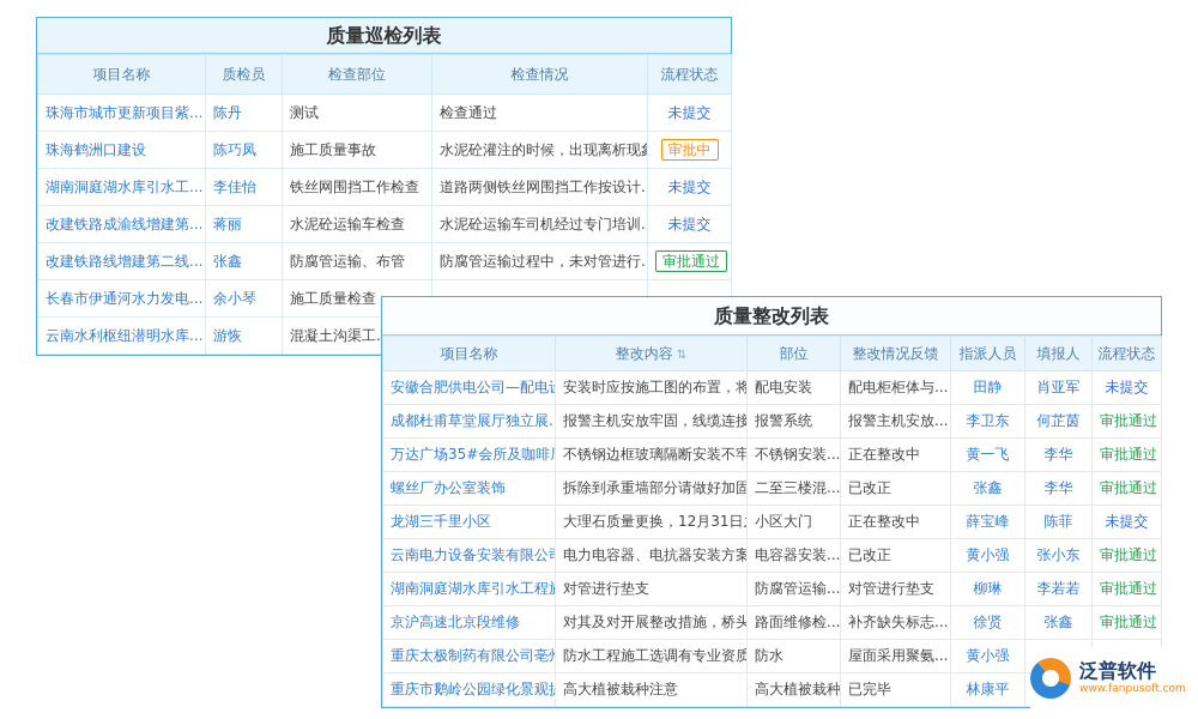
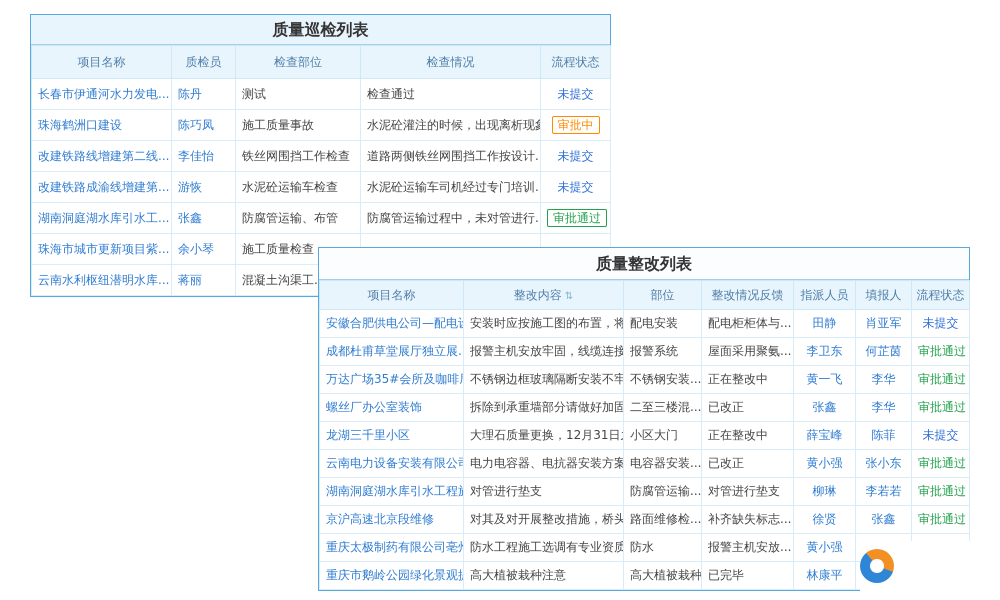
  质量巡检列表
  项目名称	质检员	检查部位	检查情况	流程状态
- 珠海市城市更新项目紫...	陈丹	测试	检查通过	未提交
+ 长春市伊通河水力发电...	陈丹	测试	检查通过	未提交
  珠海鹤洲口建设	陈巧凤	施工质量事故	水泥砼灌注的时候，出现离析现	审批中
- 湖南洞庭湖水库引水工...	李佳怡	铁丝网围挡工作检查	道路两侧铁丝网围挡工作按设计.	未提交
+ 改建铁路线增建第二线...	李佳怡	铁丝网围挡工作检查	道路两侧铁丝网围挡工作按设计.	未提交
- 改建铁路成渝线增建第...	蒋丽	水泥砼运输车检查	水泥砼运输车司机经过专门培训.	未提交
+ 改建铁路成渝线增建第...	游恢	水泥砼运输车检查	水泥砼运输车司机经过专门培训.	未提交
- 改建铁路线增建第二线...	张鑫	防腐管运输、布管	防腐管运输过程中，未对管进行.	审批通过
+ 湖南洞庭湖水库引水工...	张鑫	防腐管运输、布管	防腐管运输过程中，未对管进行.	审批通过
- 长春市伊通河水力发电...	余小琴	施工质量检查
+ 珠海市城市更新项目紫...	余小琴	施工质量检查
- 云南水利枢纽潜明水库...	游恢	混凝土沟渠工.
+ 云南水利枢纽潜明水库...	蒋丽	混凝土沟渠工.
  质量整改列表
  项目名称	整改内容 ⇅	部位	整改情况反馈	指派人员	填报人	流程状态
  安徽合肥供电公司—配电	安装时应按施工图的布置，将	配电安装	配电柜柜体与...	田静	肖亚军	未提交
- 成都杜甫草堂展厅独立展.	报警主机安放牢固，线缆连接	报警系统	报警主机安放...	李卫东	何芷茵	审批通过
+ 成都杜甫草堂展厅独立展.	报警主机安放牢固，线缆连接	报警系统	屋面采用聚氨...	李卫东	何芷茵	审批通过
  万达广场35#会所及咖啡	不锈钢边框玻璃隔断安装不牢	不锈钢安装...	正在整改中	黄一飞	李华	审批通过
  螺丝厂办公室装饰	拆除到承重墙部分请做好加固	二至三楼混...	已改正	张鑫	李华	审批通过
  龙湖三千里小区	大理石质量更换，12月31日	小区大门	正在整改中	薛宝峰	陈菲	未提交
  云南电力设备安装有限公	电力电容器、电抗器安装方案	电容器安装...	已改正	黄小强	张小东	审批通过
  湖南洞庭湖水库引水工程	对管进行垫支	防腐管运输...	对管进行垫支	柳琳	李若若	审批通过
  京沪高速北京段维修	对其及对开展整改措施，桥头	路面维修检...	补齐缺失标志...	徐贤	张鑫	审批通过
- 重庆太极制药有限公司亳	防水工程施工选调有专业资质	防水	屋面采用聚氨...	黄小强
+ 重庆太极制药有限公司亳	防水工程施工选调有专业资质	防水	报警主机安放...	黄小强
  重庆市鹅岭公园绿化景观	高大植被栽种注意	高大植被栽种	已完毕	林康平
- 泛普软件
- www.fanpusoft.com
